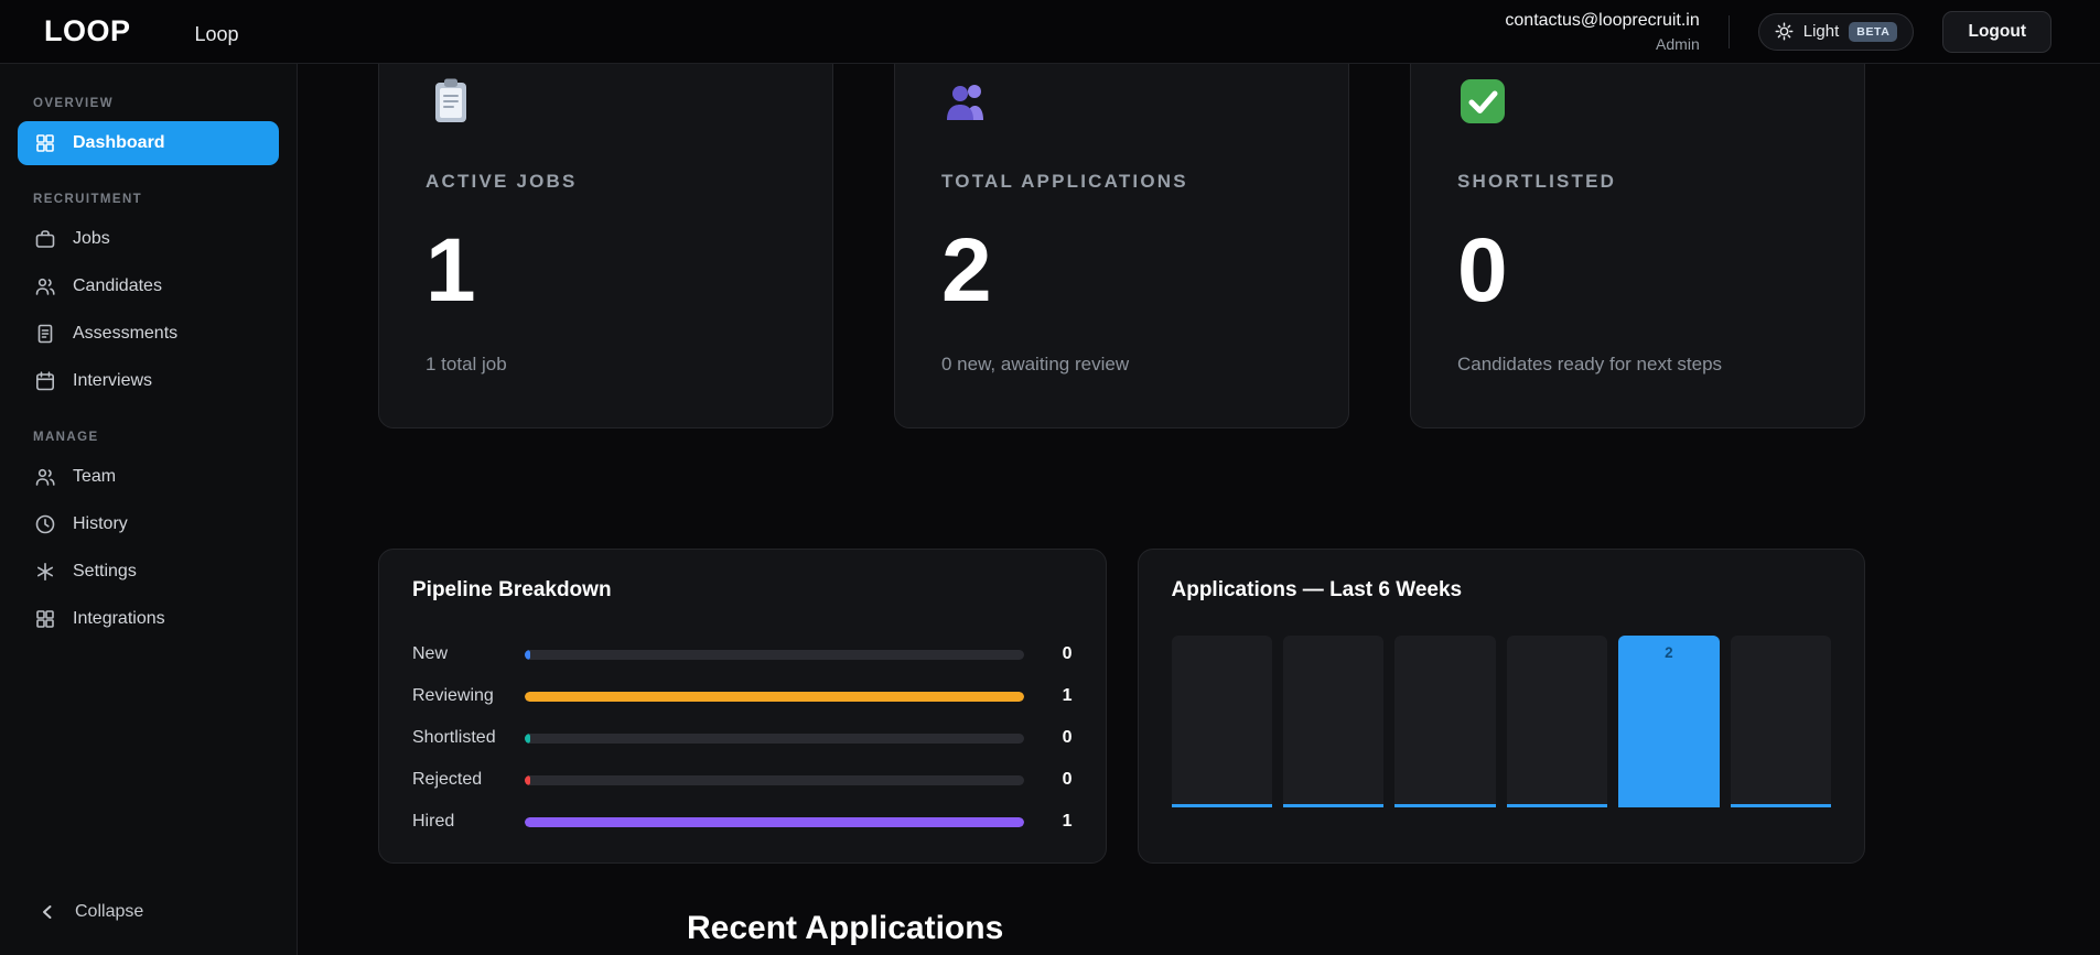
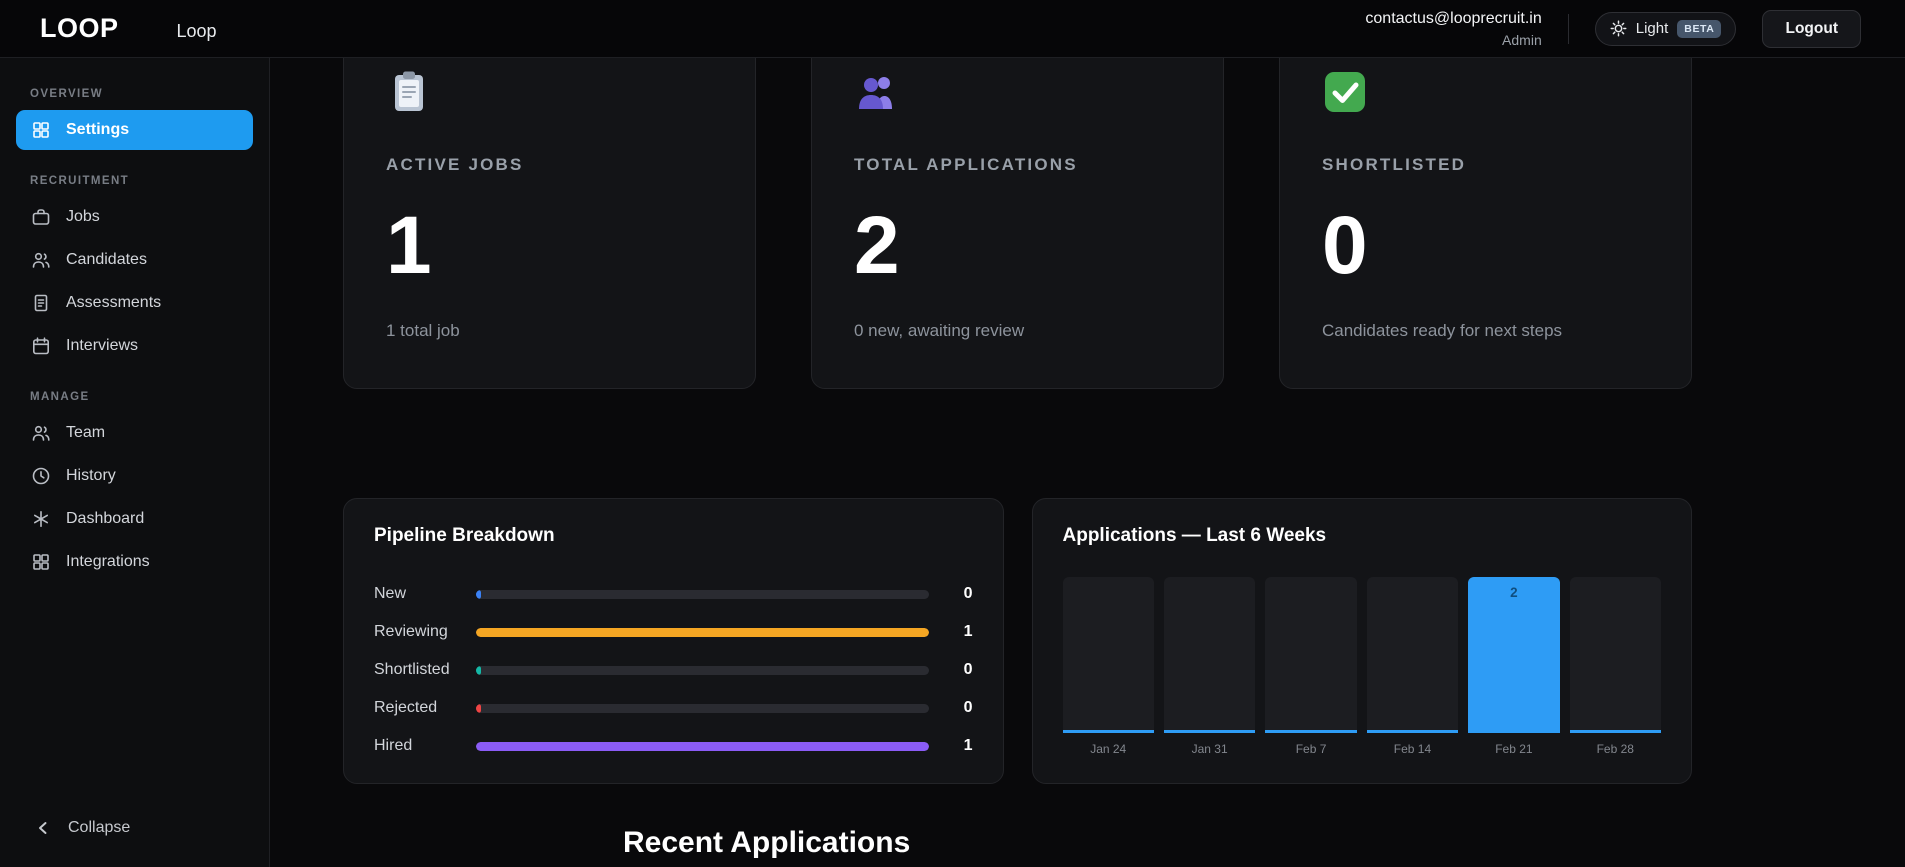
  LOOP
  Loop
  contactus@looprecruit.in
  Admin
  Light
  BETA
  Logout
  OVERVIEW
- Dashboard
+ Settings
  RECRUITMENT
  Jobs
  Candidates
  Assessments
  Interviews
  MANAGE
  Team
  History
- Settings
+ Dashboard
  Integrations
  Collapse
  ACTIVE JOBS
  1
  1 total job
  TOTAL APPLICATIONS
  2
  0 new, awaiting review
  SHORTLISTED
  0
  Candidates ready for next steps
  Pipeline Breakdown
  New
  0
  Reviewing
  1
  Shortlisted
  0
  Rejected
  0
  Hired
  1
  Applications — Last 6 Weeks
  2
+ Jan 24
+ Jan 31
+ Feb 7
+ Feb 14
+ Feb 21
+ Feb 28
  Recent Applications
